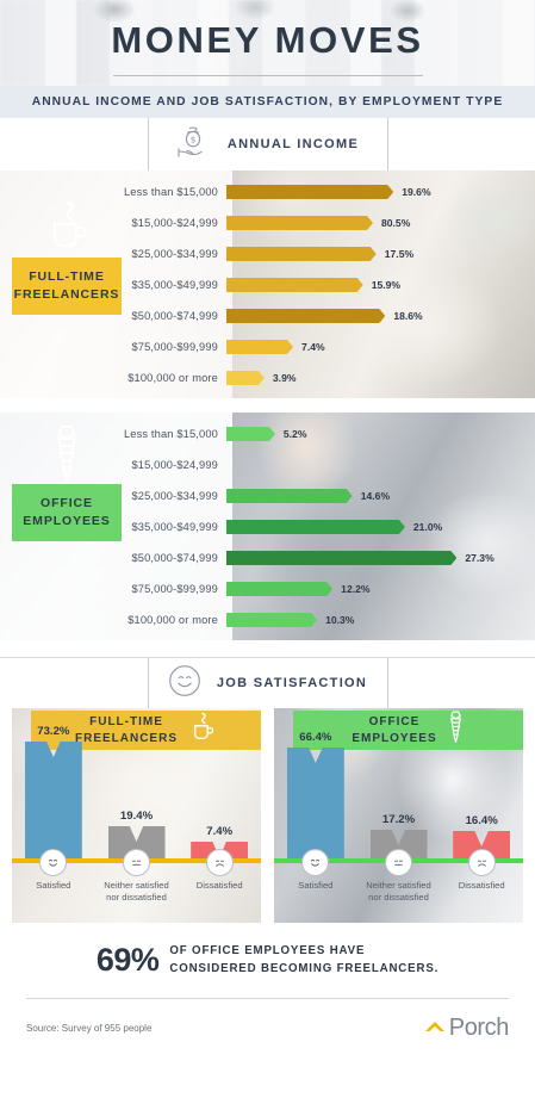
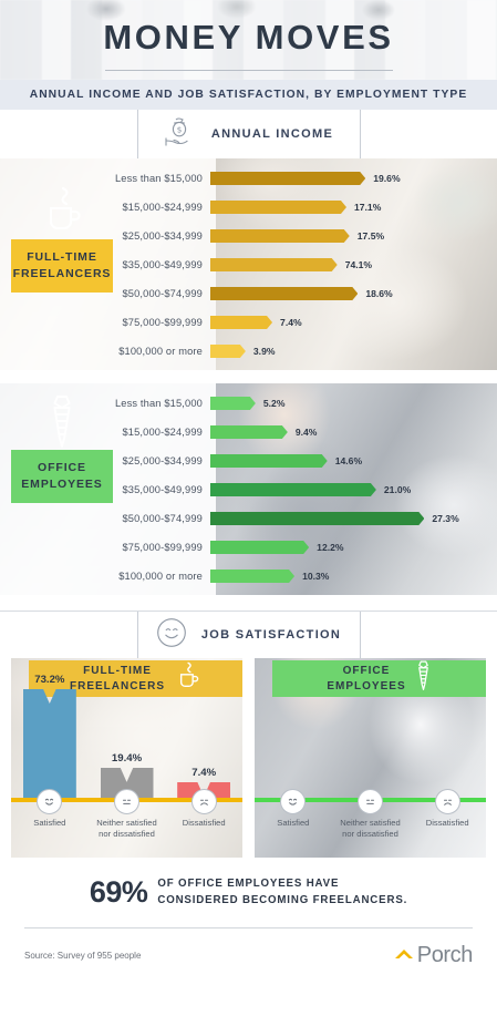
  MONEY MOVES
  ANNUAL INCOME AND JOB SATISFACTION, BY EMPLOYMENT TYPE
  $
  ANNUAL INCOME
  FULL-TIME
  FREELANCERS
  Less than $15,000
  19.6%
  $15,000-$24,999
- 80.5%
+ 17.1%
  $25,000-$34,999
  17.5%
  $35,000-$49,999
- 15.9%
+ 74.1%
  $50,000-$74,999
  18.6%
  $75,000-$99,999
  7.4%
  $100,000 or more
  3.9%
  OFFICE
  EMPLOYEES
  Less than $15,000
  5.2%
  $15,000-$24,999
+ 9.4%
  $25,000-$34,999
  14.6%
  $35,000-$49,999
  21.0%
  $50,000-$74,999
  27.3%
  $75,000-$99,999
  12.2%
  $100,000 or more
  10.3%
  JOB SATISFACTION
  FULL-TIME
  FREELANCERS
  73.2%
  19.4%
  7.4%
  Satisfied
  Neither satisfied
  nor dissatisfied
  Dissatisfied
  OFFICE
  EMPLOYEES
- 66.4%
- 17.2%
- 16.4%
  Satisfied
  Neither satisfied
  nor dissatisfied
  Dissatisfied
  69%
  OF OFFICE EMPLOYEES HAVE
  CONSIDERED BECOMING FREELANCERS.
  Source: Survey of 955 people
  Porch
